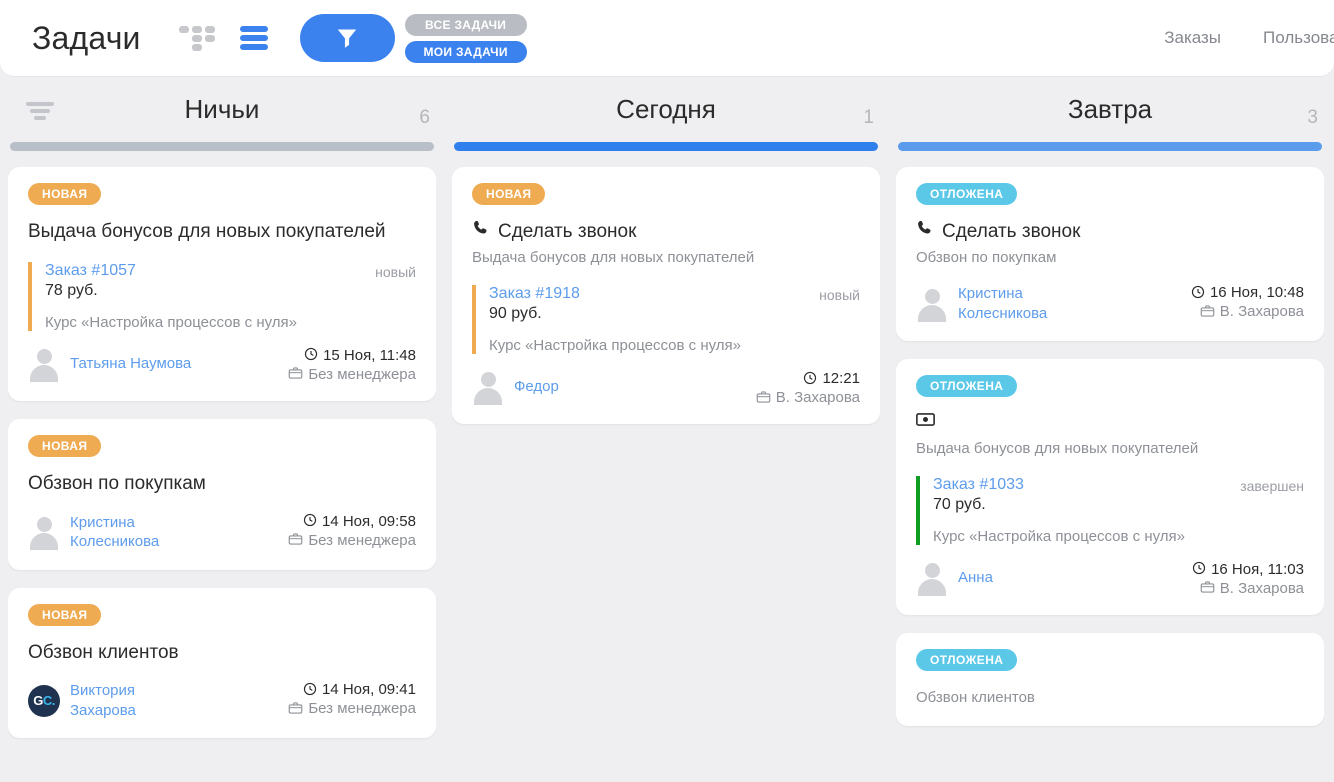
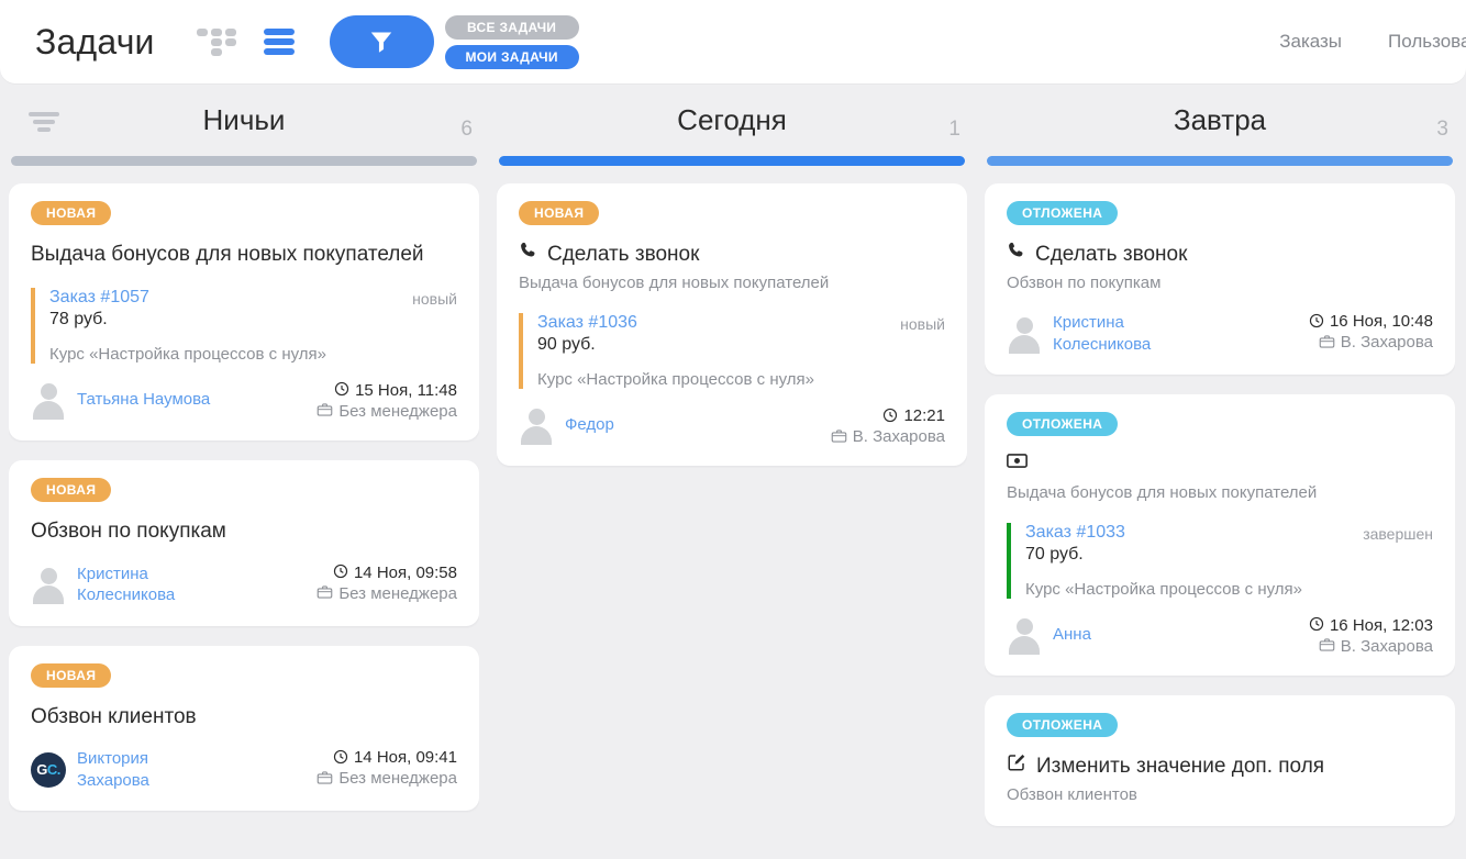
  Задачи
  ВСЕ ЗАДАЧИ
  МОИ ЗАДАЧИ
  Заказы
  Ничьи
  6
  НОВАЯ
  Выдача бонусов для новых покупателей
  Заказ #1057
  новый
  78 руб.
  Курс «Настройка процессов с нуля»
  Татьяна Наумова
  15 Ноя, 11:48
  Без менеджера
  НОВАЯ
  Обзвон по покупкам
  Кристина Колесникова
  14 Ноя, 09:58
  Без менеджера
  НОВАЯ
  Обзвон клиентов
  G
  C.
  Виктория Захарова
  14 Ноя, 09:41
  Без менеджера
  Сегодня
  1
  НОВАЯ
  Сделать звонок
  Выдача бонусов для новых покупателей
- Заказ #1918
+ Заказ #1036
  новый
  90 руб.
  Курс «Настройка процессов с нуля»
  Федор
  12:21
  В. Захарова
  Завтра
  3
  ОТЛОЖЕНА
  Сделать звонок
  Обзвон по покупкам
  Кристина Колесникова
  16 Ноя, 10:48
  В. Захарова
  ОТЛОЖЕНА
  Выдача бонусов для новых покупателей
  Заказ #1033
  завершен
  70 руб.
  Курс «Настройка процессов с нуля»
  Анна
- 16 Ноя, 11:03
+ 16 Ноя, 12:03
  В. Захарова
  ОТЛОЖЕНА
+ Изменить значение доп. поля
  Обзвон клиентов
